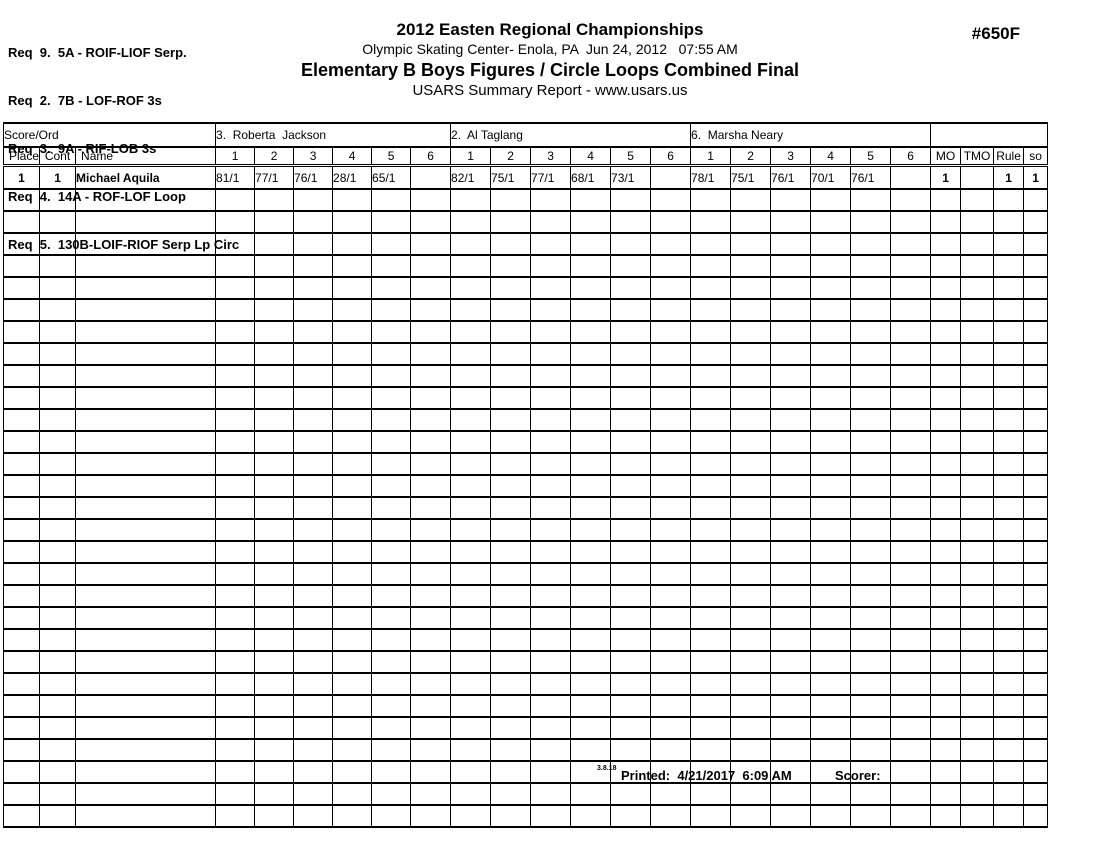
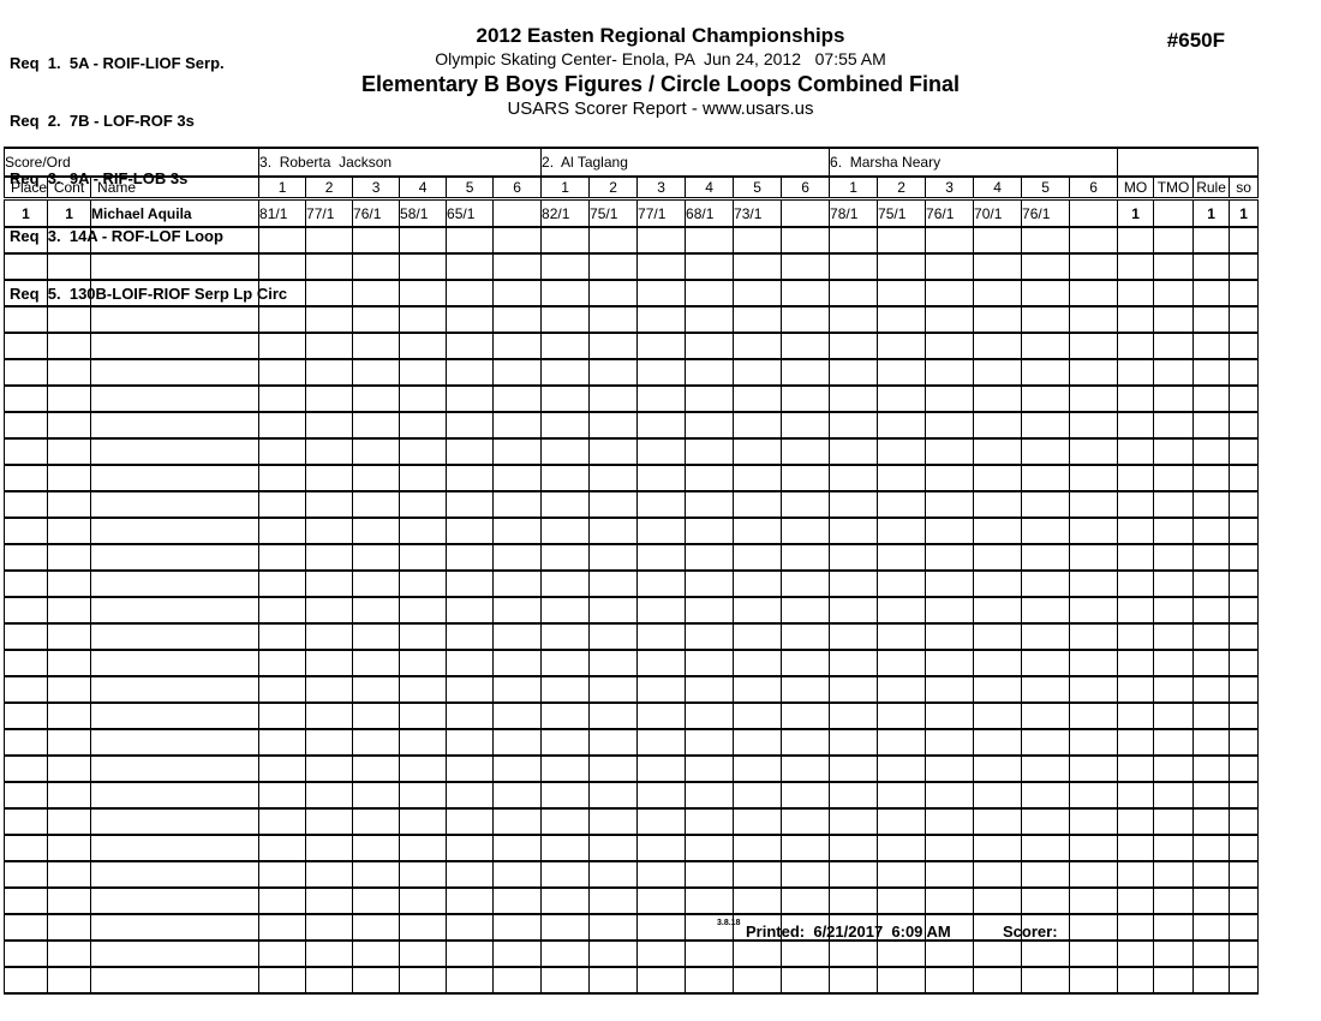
- Req 9. 5A - ROIF-LIOF Serp.
+ Req 1. 5A - ROIF-LIOF Serp.
  Req 2. 7B - LOF-ROF 3s
  Req 3. 9A - RIF-LOB 3s
- Req 4. 14A - ROF-LOF Loop
+ Req 3. 14A - ROF-LOF Loop
  Req 5. 130B-LOIF-RIOF Serp Lp Circ
  2012 Easten Regional Championships
  Olympic Skating Center- Enola, PA Jun 24, 2012 07:55 AM
  Elementary B Boys Figures / Circle Loops Combined Final
- USARS Summary Report - www.usars.us
+ USARS Scorer Report - www.usars.us
  #650F
  Score/Ord	3. Roberta Jackson	2. Al Taglang	6. Marsha Neary
  Place	Cont	Name	1	2	3	4	5	6	1	2	3	4	5	6	1	2	3	4	5	6	MO	TMO	Rule	so
- 1	1	Michael Aquila	81/1	77/1	76/1	28/1	65/1		82/1	75/1	77/1	68/1	73/1		78/1	75/1	76/1	70/1	76/1		1		1	1
+ 1	1	Michael Aquila	81/1	77/1	76/1	58/1	65/1		82/1	75/1	77/1	68/1	73/1		78/1	75/1	76/1	70/1	76/1		1		1	1
- Printed: 4/21/2017 6:09 AM
+ Printed: 6/21/2017 6:09 AM
  Scorer:
